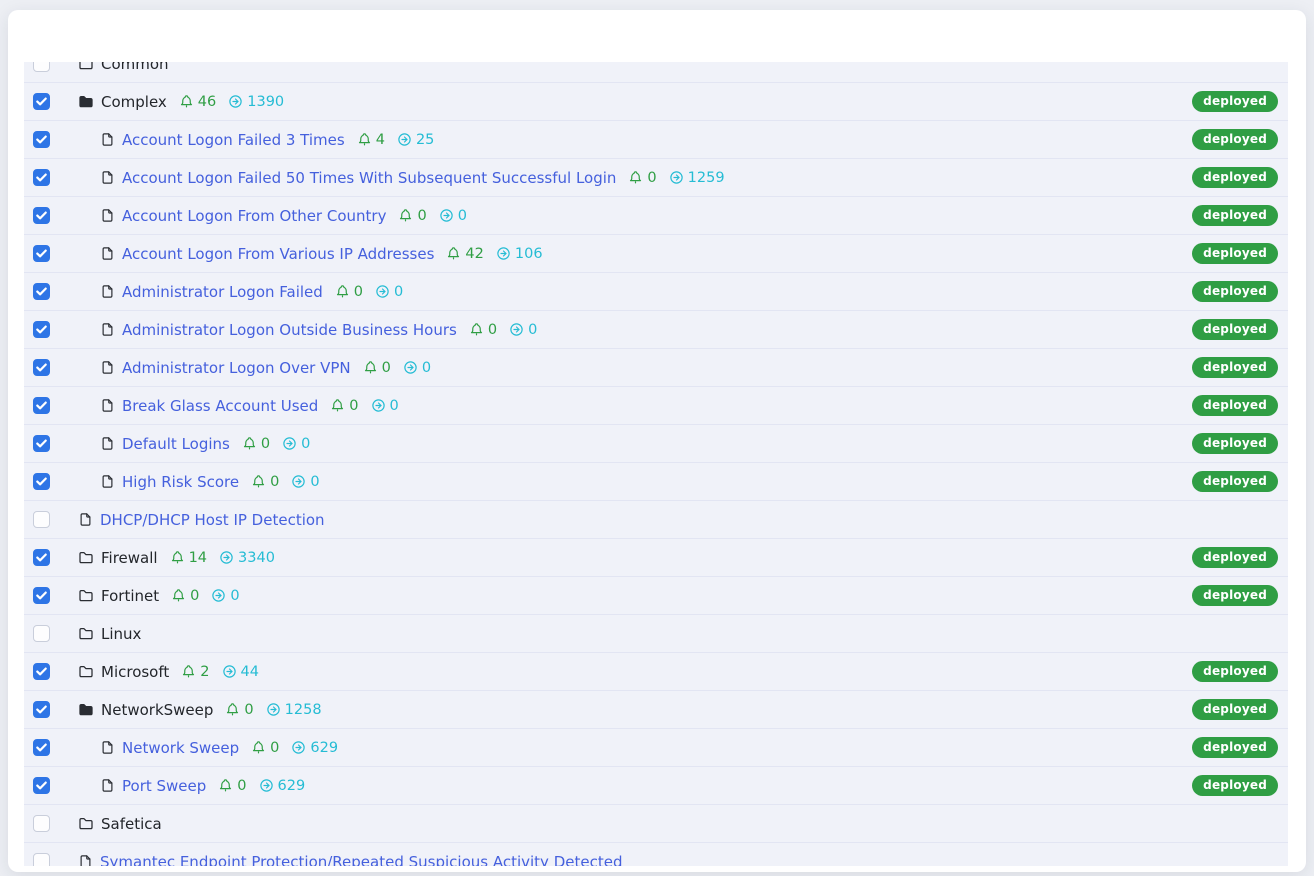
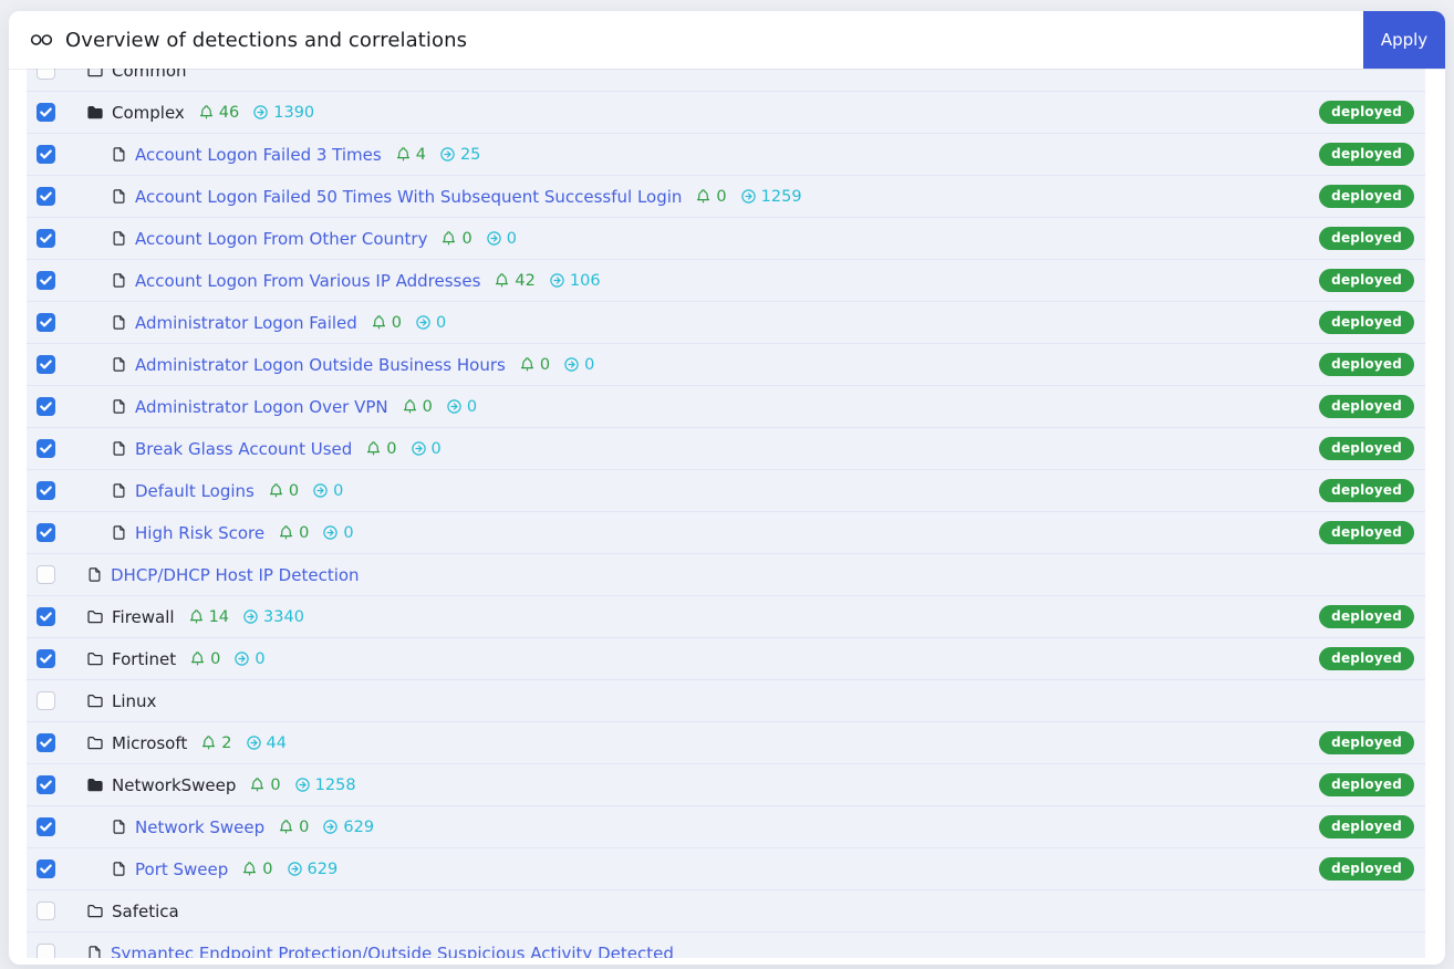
+ Overview of detections and correlations
+ Apply
  Common
  Complex
  46
  1390
  deployed
  Account Logon Failed 3 Times
  4
  25
  deployed
  Account Logon Failed 50 Times With Subsequent Successful Login
  0
  1259
  deployed
  Account Logon From Other Country
  0
  0
  deployed
  Account Logon From Various IP Addresses
  42
  106
  deployed
  Administrator Logon Failed
  0
  0
  deployed
  Administrator Logon Outside Business Hours
  0
  0
  deployed
  Administrator Logon Over VPN
  0
  0
  deployed
  Break Glass Account Used
  0
  0
  deployed
  Default Logins
  0
  0
  deployed
  High Risk Score
  0
  0
  deployed
  DHCP/DHCP Host IP Detection
  Firewall
  14
  3340
  deployed
  Fortinet
  0
  0
  deployed
  Linux
  Microsoft
  2
  44
  deployed
  NetworkSweep
  0
  1258
  deployed
  Network Sweep
  0
  629
  deployed
  Port Sweep
  0
  629
  deployed
  Safetica
- Symantec Endpoint Protection/Repeated Suspicious Activity Detected
+ Symantec Endpoint Protection/Outside Suspicious Activity Detected
